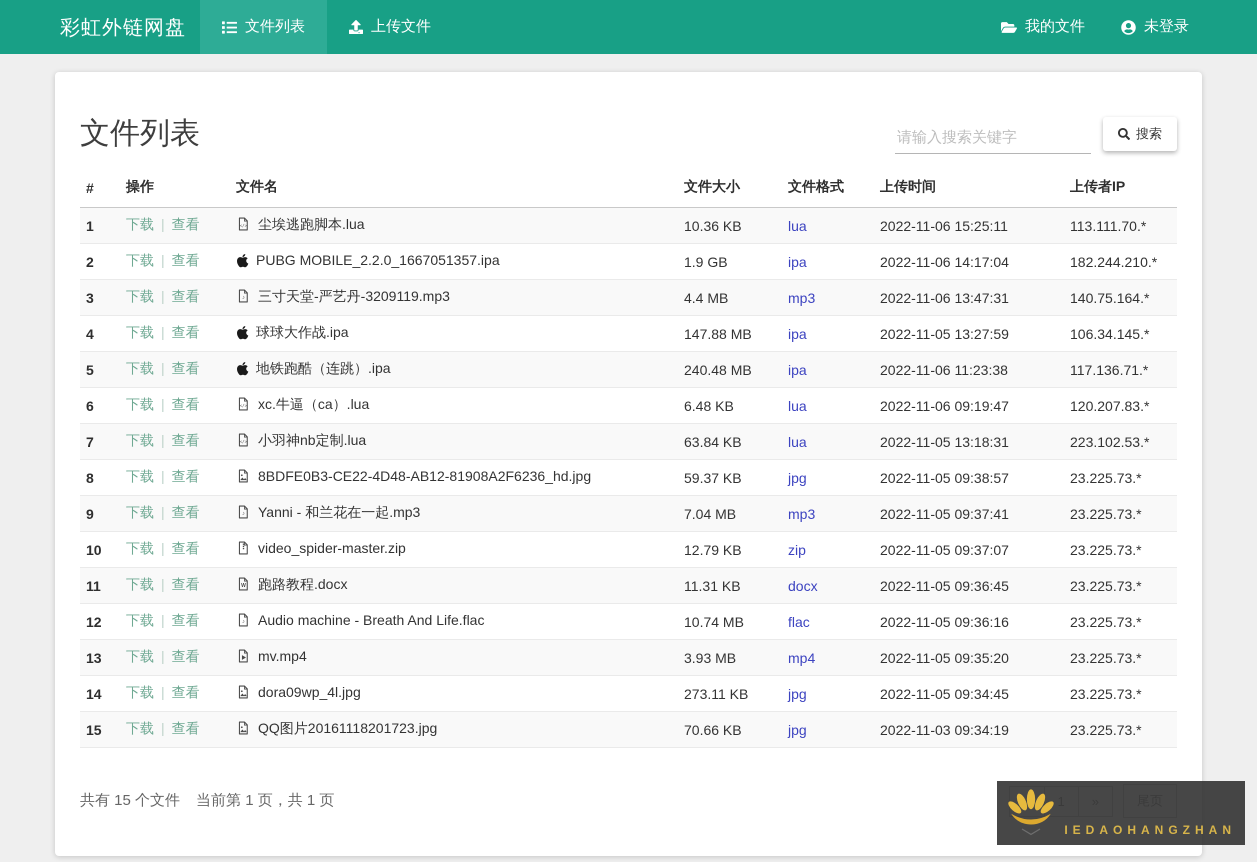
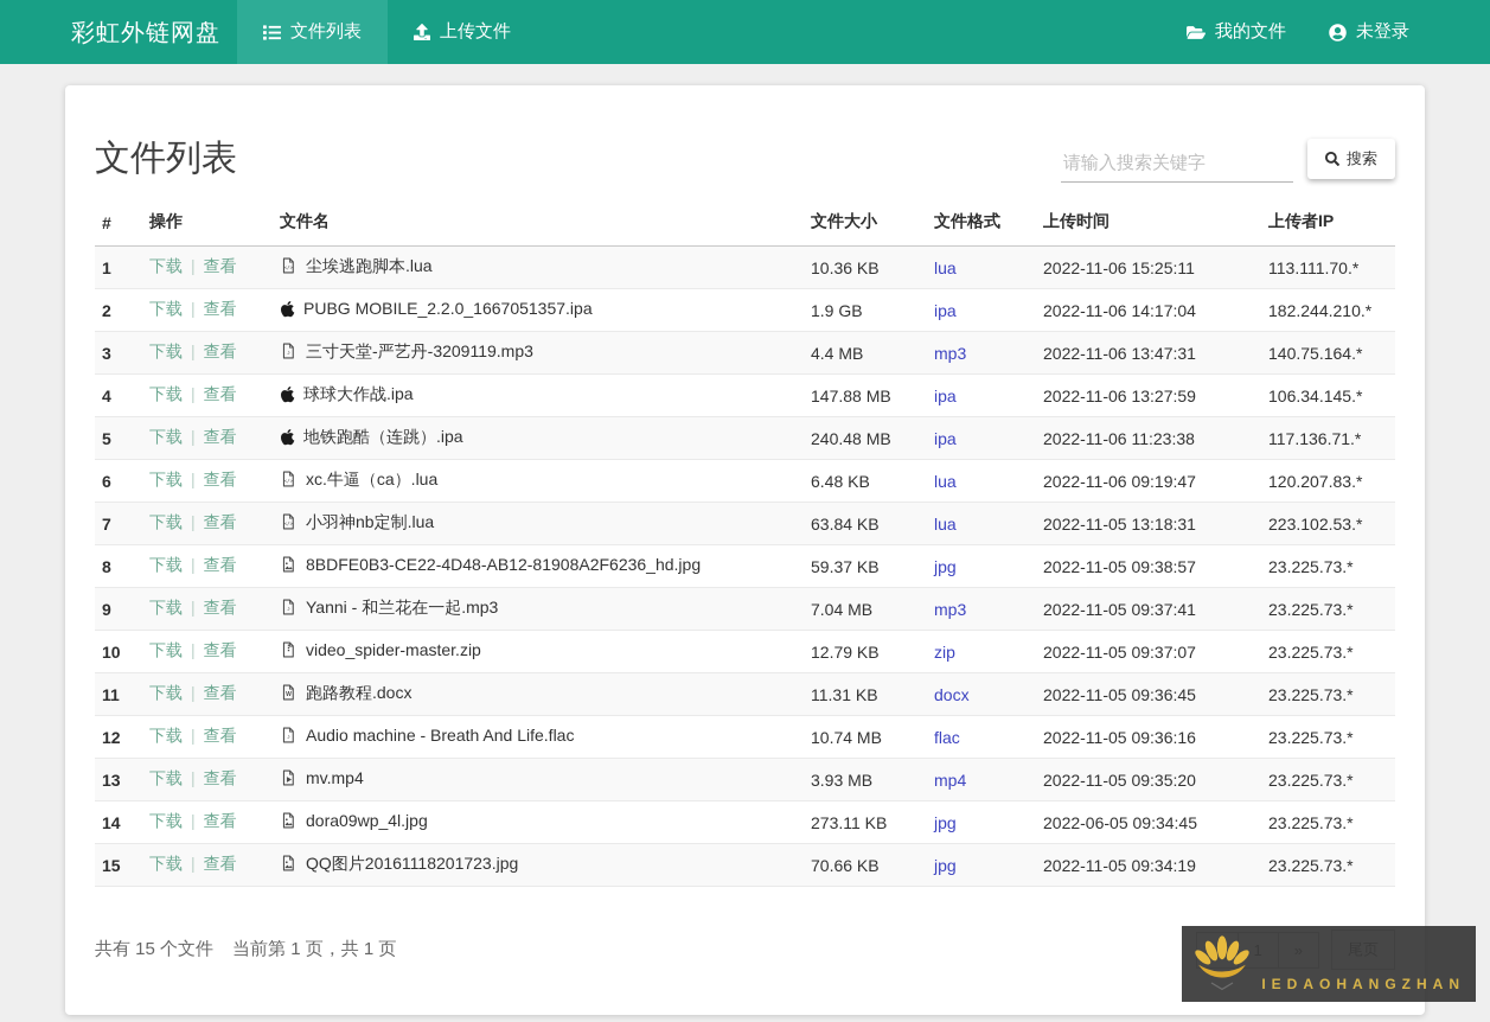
  彩虹外链网盘
  文件列表
  上传文件
  我的文件
  未登录
  文件列表
  请输入搜索关键字
  搜索
  #	操作	文件名	文件大小	文件格式	上传时间	上传者IP
  1	下载 | 查看	尘埃逃跑脚本.lua	10.36 KB	lua	2022-11-06 15:25:11	113.111.70.*
  2	下载 | 查看	PUBG MOBILE_2.2.0_1667051357.ipa	1.9 GB	ipa	2022-11-06 14:17:04	182.244.210.*
  3	下载 | 查看	三寸天堂-严艺丹-3209119.mp3	4.4 MB	mp3	2022-11-06 13:47:31	140.75.164.*
- 4	下载 | 查看	球球大作战.ipa	147.88 MB	ipa	2022-11-05 13:27:59	106.34.145.*
+ 4	下载 | 查看	球球大作战.ipa	147.88 MB	ipa	2022-11-06 13:27:59	106.34.145.*
  5	下载 | 查看	地铁跑酷（连跳）.ipa	240.48 MB	ipa	2022-11-06 11:23:38	117.136.71.*
  6	下载 | 查看	xc.牛逼（ca）.lua	6.48 KB	lua	2022-11-06 09:19:47	120.207.83.*
  7	下载 | 查看	小羽神nb定制.lua	63.84 KB	lua	2022-11-05 13:18:31	223.102.53.*
  8	下载 | 查看	8BDFE0B3-CE22-4D48-AB12-81908A2F6236_hd.jpg	59.37 KB	jpg	2022-11-05 09:38:57	23.225.73.*
  9	下载 | 查看	Yanni - 和兰花在一起.mp3	7.04 MB	mp3	2022-11-05 09:37:41	23.225.73.*
  10	下载 | 查看	video_spider-master.zip	12.79 KB	zip	2022-11-05 09:37:07	23.225.73.*
  11	下载 | 查看	跑路教程.docx	11.31 KB	docx	2022-11-05 09:36:45	23.225.73.*
  12	下载 | 查看	Audio machine - Breath And Life.flac	10.74 MB	flac	2022-11-05 09:36:16	23.225.73.*
  13	下载 | 查看	mv.mp4	3.93 MB	mp4	2022-11-05 09:35:20	23.225.73.*
- 14	下载 | 查看	dora09wp_4l.jpg	273.11 KB	jpg	2022-11-05 09:34:45	23.225.73.*
+ 14	下载 | 查看	dora09wp_4l.jpg	273.11 KB	jpg	2022-06-05 09:34:45	23.225.73.*
- 15	下载 | 查看	QQ图片20161118201723.jpg	70.66 KB	jpg	2022-11-03 09:34:19	23.225.73.*
+ 15	下载 | 查看	QQ图片20161118201723.jpg	70.66 KB	jpg	2022-11-05 09:34:19	23.225.73.*
  共有 15 个文件
  当前第 1 页，共 1 页
  «
  IEDAOHANGZHAN
